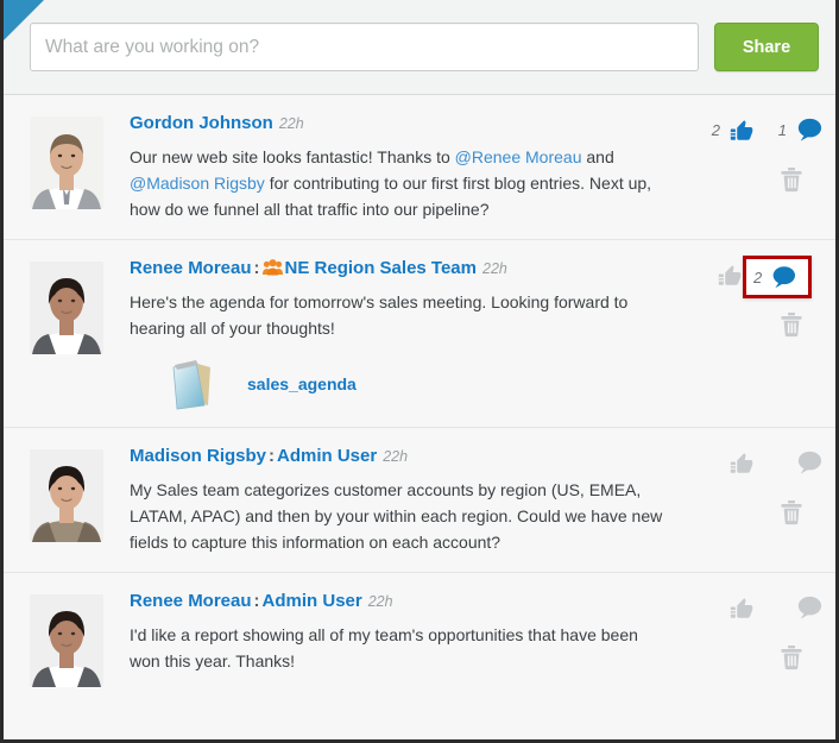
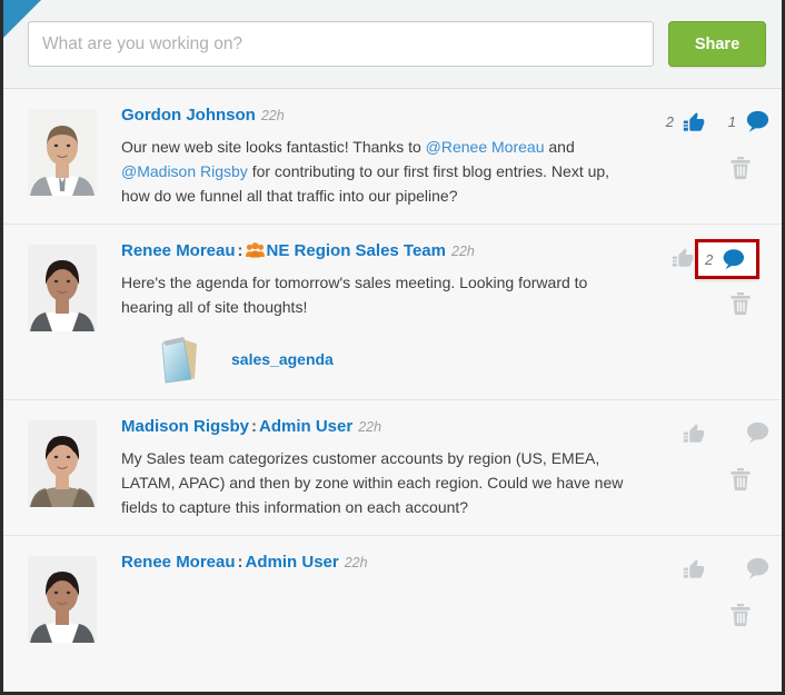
  What are you working on?
  Share
  Gordon Johnson 22h
  Our new web site looks fantastic! Thanks to @Renee Moreau and @Madison Rigsby for contributing to our first first blog entries. Next up, how do we funnel all that traffic into our pipeline?
  2
  1
  Renee Moreau: NE Region Sales Team 22h
- Here's the agenda for tomorrow's sales meeting. Looking forward to hearing all of your thoughts!
+ Here's the agenda for tomorrow's sales meeting. Looking forward to hearing all of site thoughts!
  sales_agenda
  2
  Madison Rigsby:Admin User 22h
- My Sales team categorizes customer accounts by region (US, EMEA, LATAM, APAC) and then by your within each region. Could we have new fields to capture this information on each account?
+ My Sales team categorizes customer accounts by region (US, EMEA, LATAM, APAC) and then by zone within each region. Could we have new fields to capture this information on each account?
  Renee Moreau:Admin User 22h
- I'd like a report showing all of my team's opportunities that have been won this year. Thanks!
